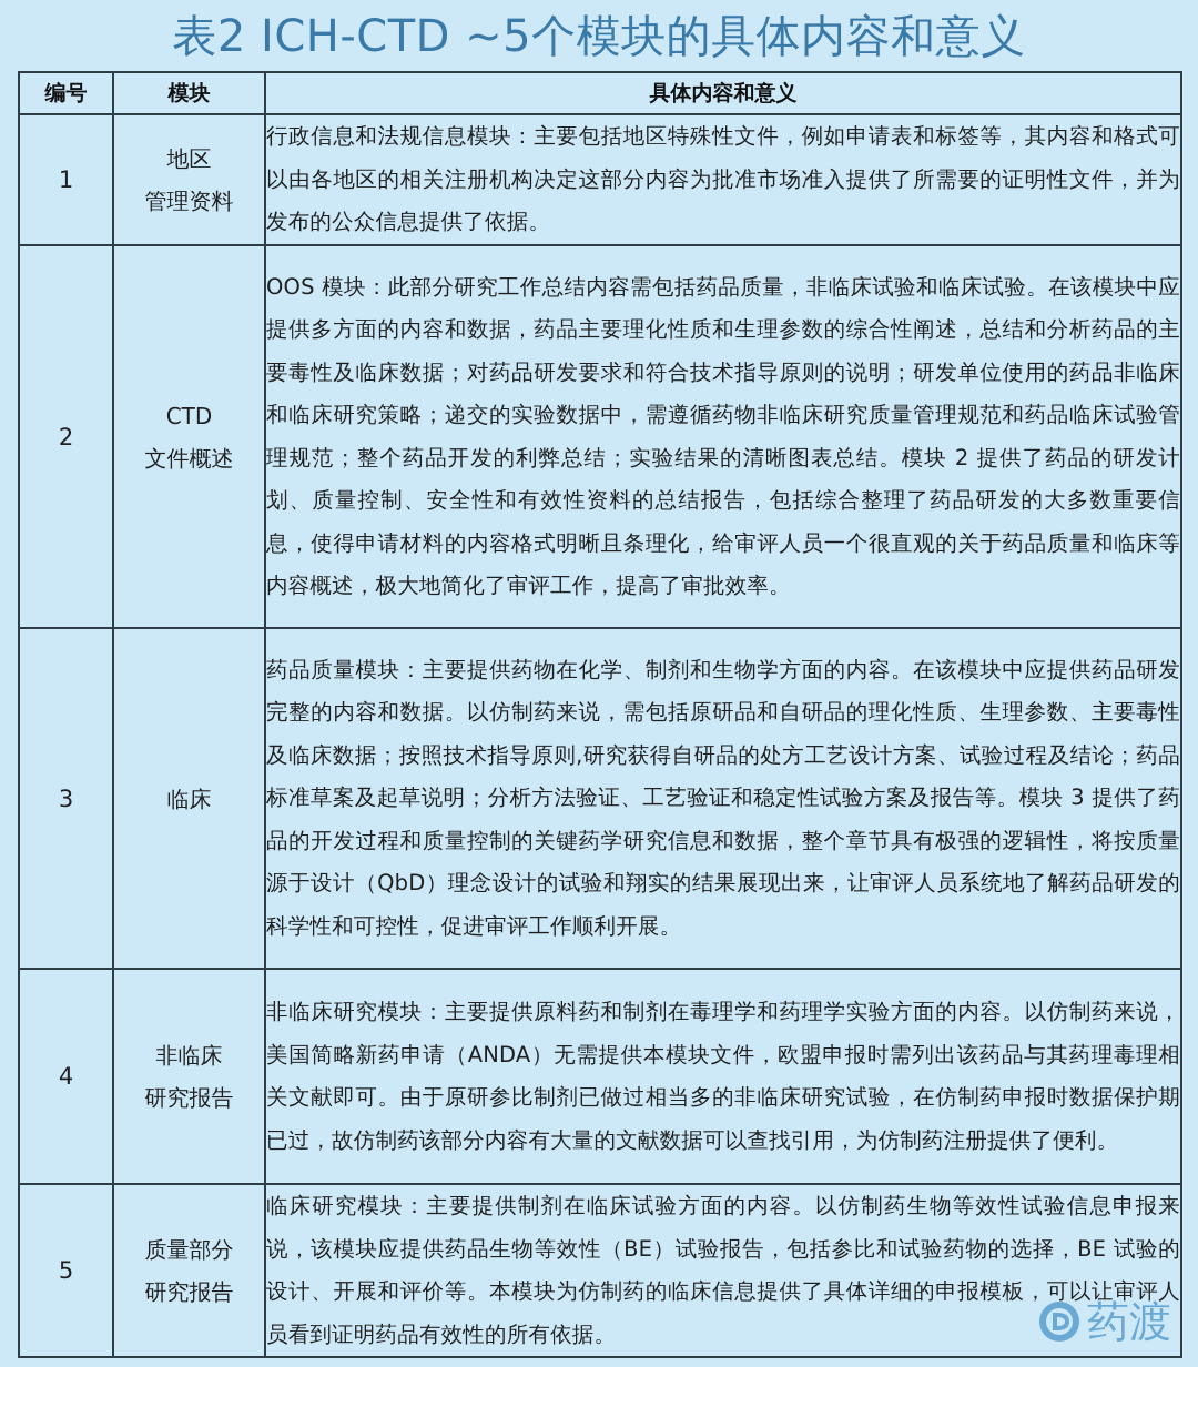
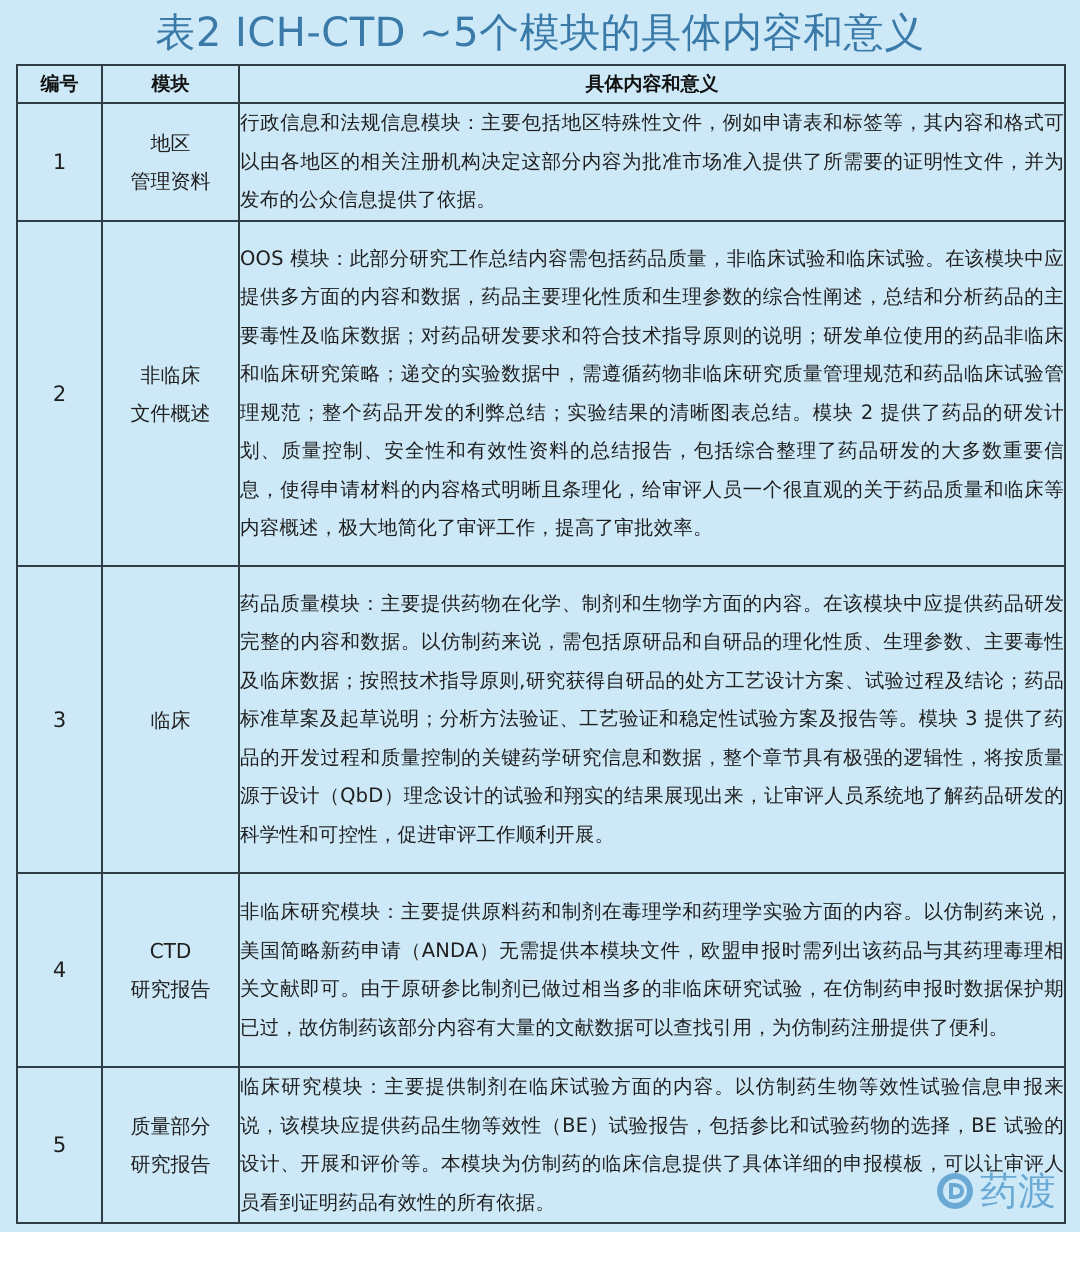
  表2 ICH-CTD ~5个模块的具体内容和意义
  编号	模块	具体内容和意义
  1	地区 管理资料	行政信息和法规信息模块：主要包括地区特殊性文件，例如申请表和标签等，其内容和格式可以由各地区的相关注册机构决定这部分内容为批准市场准入提供了所需要的证明性文件，并为发布的公众信息提供了依据。
- 2	CTD 文件概述	OOS 模块：此部分研究工作总结内容需包括药品质量，非临床试验和临床试验。在该模块中应提供多方面的内容和数据，药品主要理化性质和生理参数的综合性阐述，总结和分析药品的主要毒性及临床数据；对药品研发要求和符合技术指导原则的说明；研发单位使用的药品非临床和临床研究策略；递交的实验数据中，需遵循药物非临床研究质量管理规范和药品临床试验管理规范；整个药品开发的利弊总结；实验结果的清晰图表总结。模块 2 提供了药品的研发计划、质量控制、安全性和有效性资料的总结报告，包括综合整理了药品研发的大多数重要信息，使得申请材料的内容格式明晰且条理化，给审评人员一个很直观的关于药品质量和临床等内容概述，极大地简化了审评工作，提高了审批效率。
+ 2	非临床 文件概述	OOS 模块：此部分研究工作总结内容需包括药品质量，非临床试验和临床试验。在该模块中应提供多方面的内容和数据，药品主要理化性质和生理参数的综合性阐述，总结和分析药品的主要毒性及临床数据；对药品研发要求和符合技术指导原则的说明；研发单位使用的药品非临床和临床研究策略；递交的实验数据中，需遵循药物非临床研究质量管理规范和药品临床试验管理规范；整个药品开发的利弊总结；实验结果的清晰图表总结。模块 2 提供了药品的研发计划、质量控制、安全性和有效性资料的总结报告，包括综合整理了药品研发的大多数重要信息，使得申请材料的内容格式明晰且条理化，给审评人员一个很直观的关于药品质量和临床等内容概述，极大地简化了审评工作，提高了审批效率。
  3	临床	药品质量模块：主要提供药物在化学、制剂和生物学方面的内容。在该模块中应提供药品研发完整的内容和数据。以仿制药来说，需包括原研品和自研品的理化性质、生理参数、主要毒性及临床数据；按照技术指导原则,研究获得自研品的处方工艺设计方案、试验过程及结论；药品标准草案及起草说明；分析方法验证、工艺验证和稳定性试验方案及报告等。模块 3 提供了药品的开发过程和质量控制的关键药学研究信息和数据，整个章节具有极强的逻辑性，将按质量源于设计（QbD）理念设计的试验和翔实的结果展现出来，让审评人员系统地了解药品研发的科学性和可控性，促进审评工作顺利开展。
- 4	非临床 研究报告	非临床研究模块：主要提供原料药和制剂在毒理学和药理学实验方面的内容。以仿制药来说，美国简略新药申请（ANDA）无需提供本模块文件，欧盟申报时需列出该药品与其药理毒理相关文献即可。由于原研参比制剂已做过相当多的非临床研究试验，在仿制药申报时数据保护期已过，故仿制药该部分内容有大量的文献数据可以查找引用，为仿制药注册提供了便利。
+ 4	CTD 研究报告	非临床研究模块：主要提供原料药和制剂在毒理学和药理学实验方面的内容。以仿制药来说，美国简略新药申请（ANDA）无需提供本模块文件，欧盟申报时需列出该药品与其药理毒理相关文献即可。由于原研参比制剂已做过相当多的非临床研究试验，在仿制药申报时数据保护期已过，故仿制药该部分内容有大量的文献数据可以查找引用，为仿制药注册提供了便利。
  5	质量部分 研究报告	临床研究模块：主要提供制剂在临床试验方面的内容。以仿制药生物等效性试验信息申报来说，该模块应提供药品生物等效性（BE）试验报告，包括参比和试验药物的选择，BE 试验的设计、开展和评价等。本模块为仿制药的临床信息提供了具体详细的申报模板，可以让审评人员看到证明药品有效性的所有依据。
  药渡
